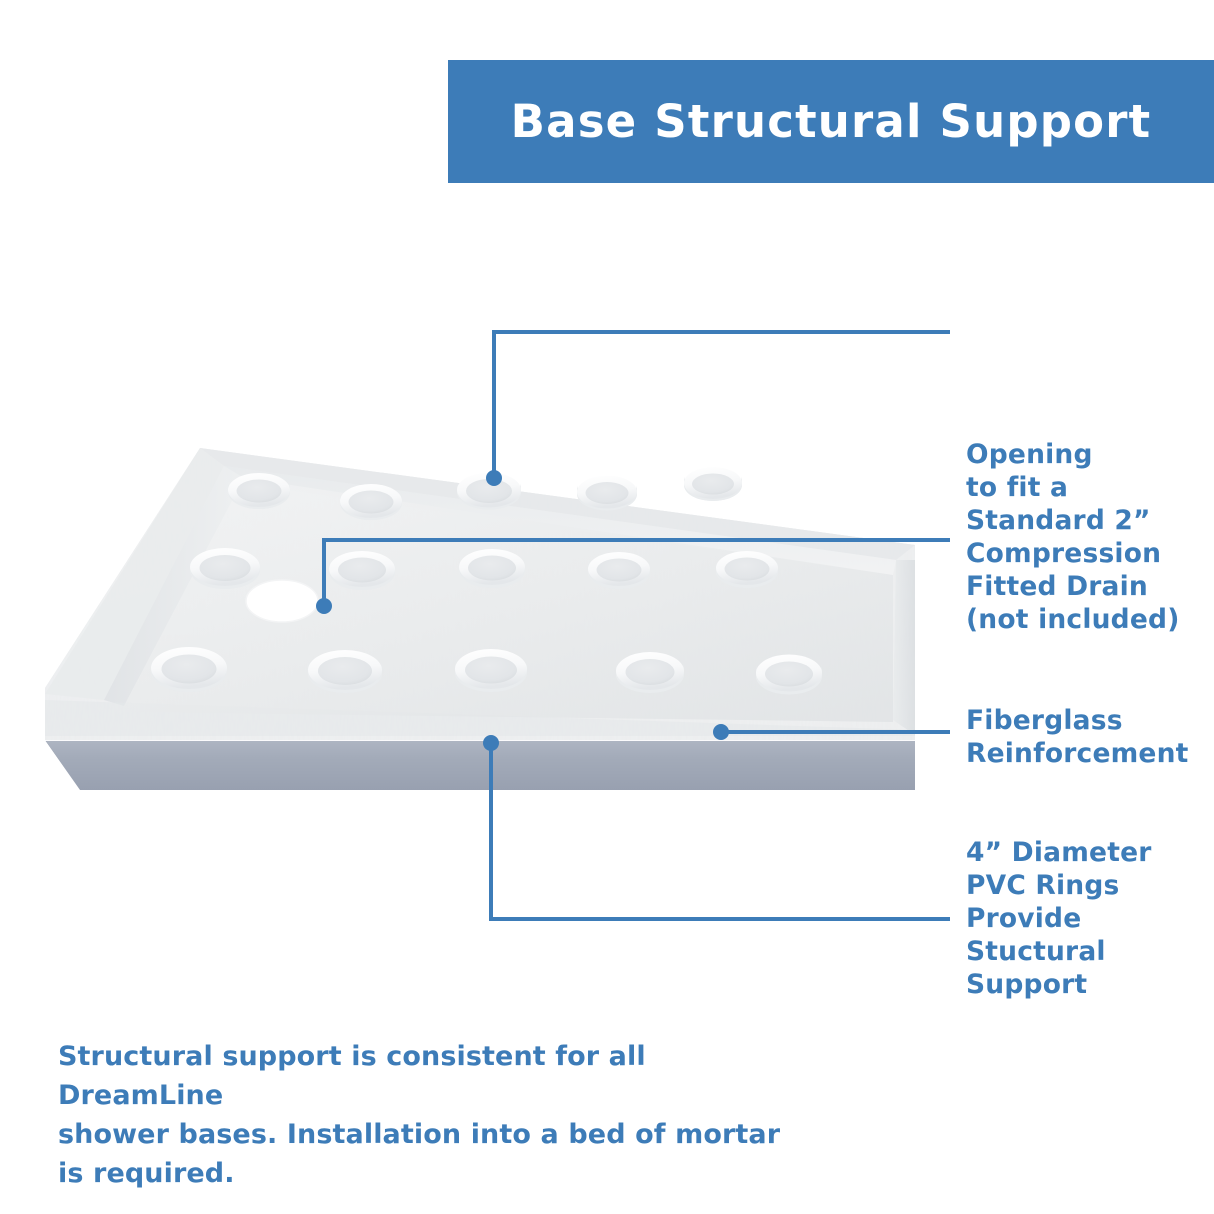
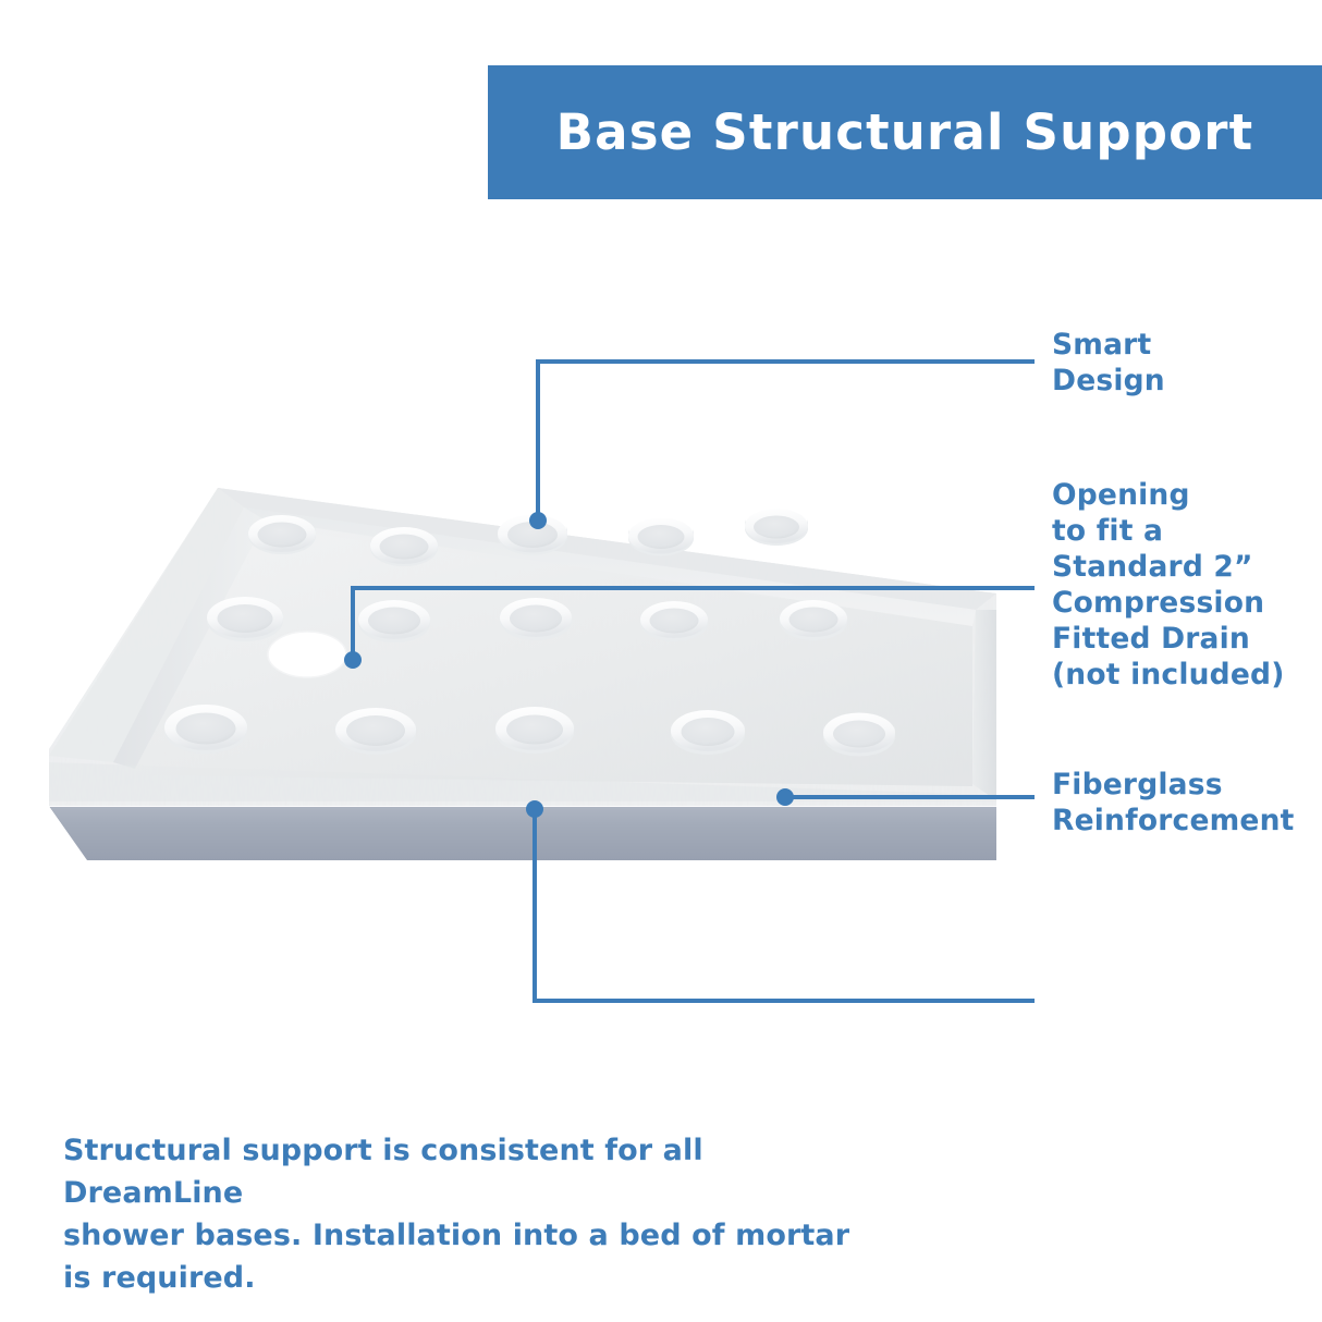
  Base Structural Support
+ Smart
+ Design
  Opening
  to fit a
  Standard 2”
  Compression
  Fitted Drain
  (not included)
  Fiberglass
  Reinforcement
- 4” Diameter
- PVC Rings
- Provide
- Stuctural
- Support
  Structural support is consistent for all DreamLine
  shower bases. Installation into a bed of mortar
  is required.
